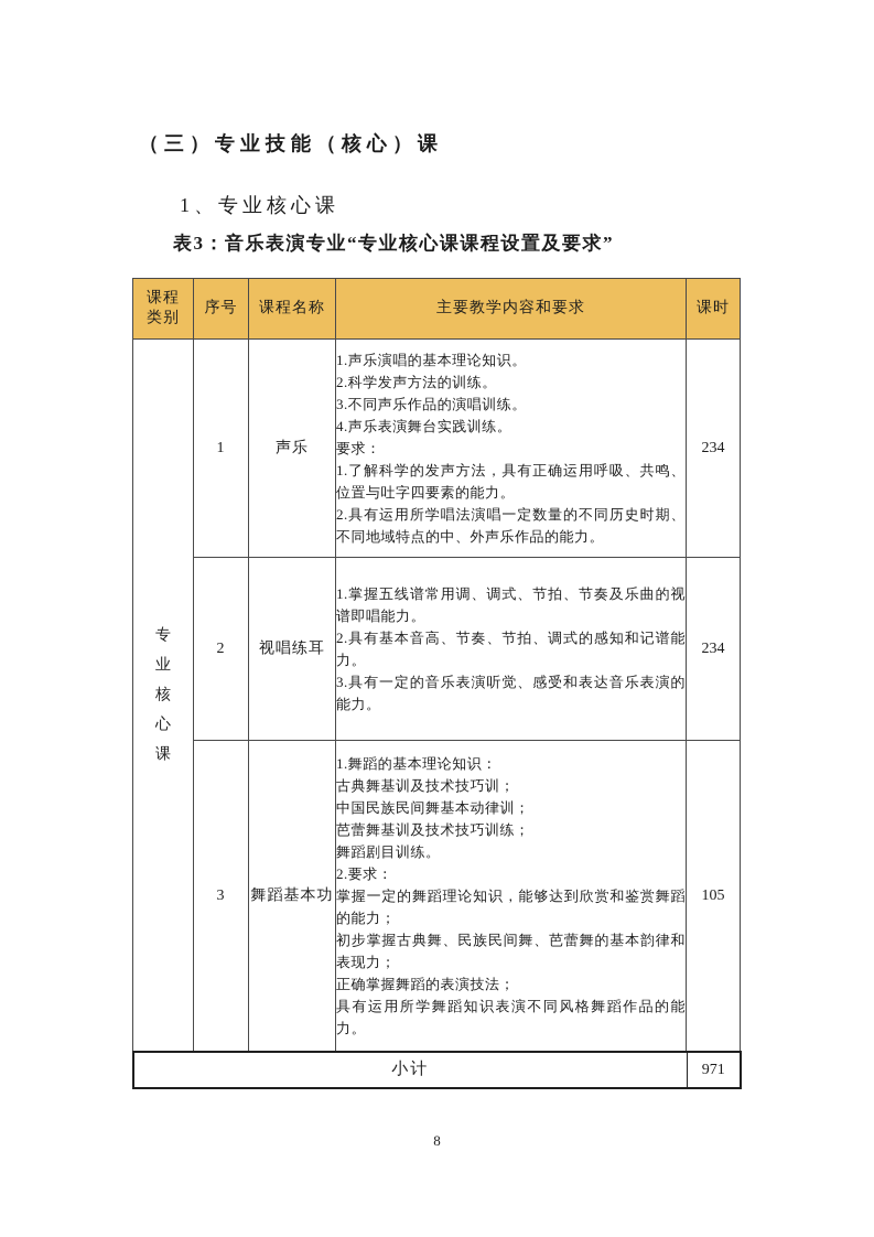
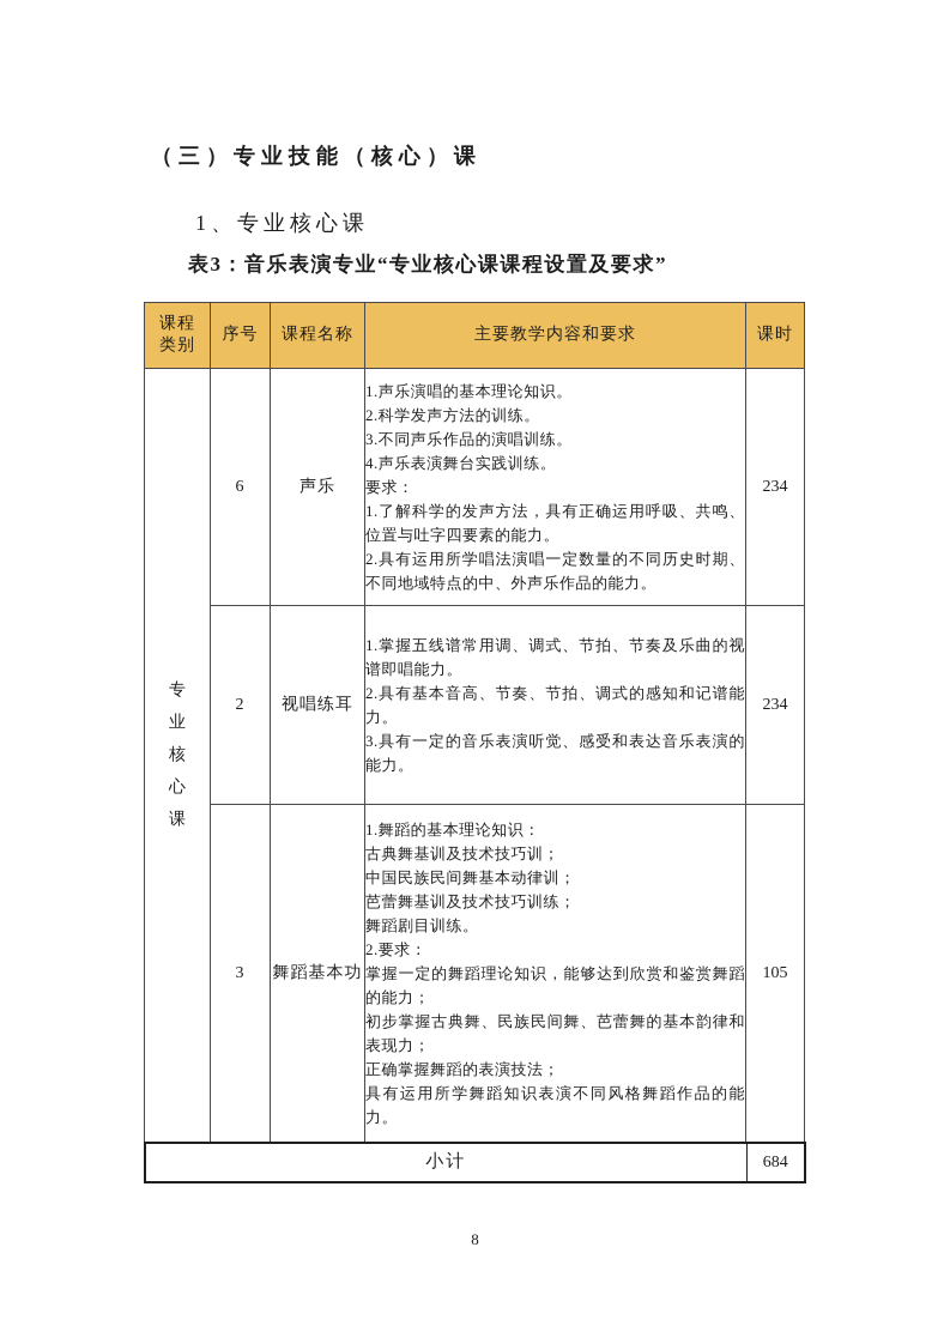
  （三）专业技能（核心）课
  1、专业核心课
  表3：音乐表演专业“专业核心课课程设置及要求”
  课程类别	序号	课程名称	主要教学内容和要求	课时
- 专业核心课	1	声乐	1.声乐演唱的基本理论知识。 2.科学发声方法的训练。 3.不同声乐作品的演唱训练。 4.声乐表演舞台实践训练。 要求： 1.了解科学的发声方法，具有正确运用呼吸、共鸣、位置与吐字四要素的能力。 2.具有运用所学唱法演唱一定数量的不同历史时期、不同地域特点的中、外声乐作品的能力。	234
+ 专业核心课	6	声乐	1.声乐演唱的基本理论知识。 2.科学发声方法的训练。 3.不同声乐作品的演唱训练。 4.声乐表演舞台实践训练。 要求： 1.了解科学的发声方法，具有正确运用呼吸、共鸣、位置与吐字四要素的能力。 2.具有运用所学唱法演唱一定数量的不同历史时期、不同地域特点的中、外声乐作品的能力。	234
  2	视唱练耳	1.掌握五线谱常用调、调式、节拍、节奏及乐曲的视谱即唱能力。 2.具有基本音高、节奏、节拍、调式的感知和记谱能力。 3.具有一定的音乐表演听觉、感受和表达音乐表演的能力。	234
  3	舞蹈基本功	1.舞蹈的基本理论知识： 古典舞基训及技术技巧训； 中国民族民间舞基本动律训； 芭蕾舞基训及技术技巧训练； 舞蹈剧目训练。 2.要求： 掌握一定的舞蹈理论知识，能够达到欣赏和鉴赏舞蹈的能力； 初步掌握古典舞、民族民间舞、芭蕾舞的基本韵律和表现力； 正确掌握舞蹈的表演技法； 具有运用所学舞蹈知识表演不同风格舞蹈作品的能力。	105
- 小计	971
+ 小计	684
  8
